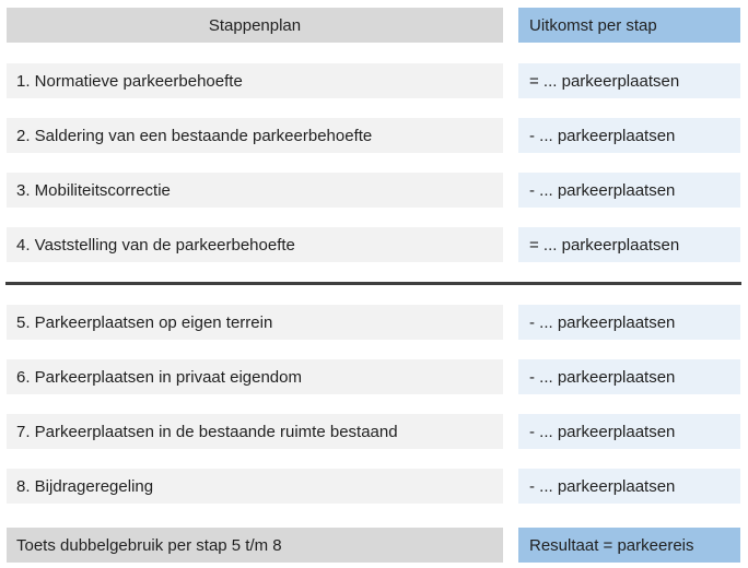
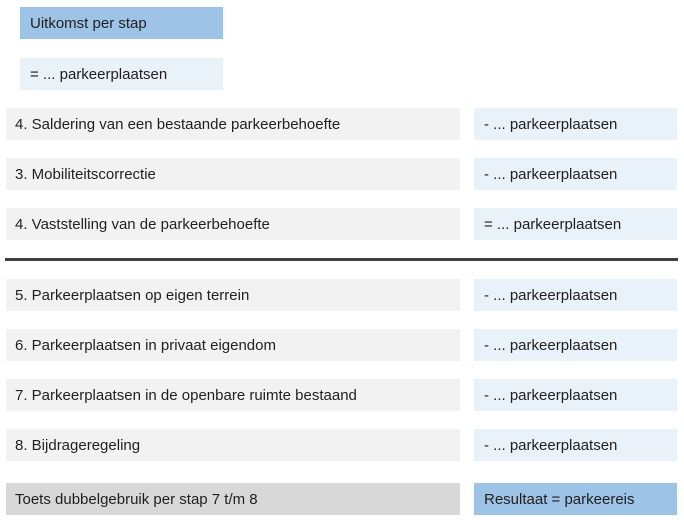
- Stappenplan
  Uitkomst per stap
- 1. Normatieve parkeerbehoefte
  = ... parkeerplaatsen
- 2. Saldering van een bestaande parkeerbehoefte
+ 4. Saldering van een bestaande parkeerbehoefte
  - ... parkeerplaatsen
  3. Mobiliteitscorrectie
  - ... parkeerplaatsen
  4. Vaststelling van de parkeerbehoefte
  = ... parkeerplaatsen
  5. Parkeerplaatsen op eigen terrein
  - ... parkeerplaatsen
  6. Parkeerplaatsen in privaat eigendom
  - ... parkeerplaatsen
- 7. Parkeerplaatsen in de bestaande ruimte bestaand
+ 7. Parkeerplaatsen in de openbare ruimte bestaand
  - ... parkeerplaatsen
  8. Bijdrageregeling
  - ... parkeerplaatsen
- Toets dubbelgebruik per stap 5 t/m 8
+ Toets dubbelgebruik per stap 7 t/m 8
  Resultaat = parkeereis
